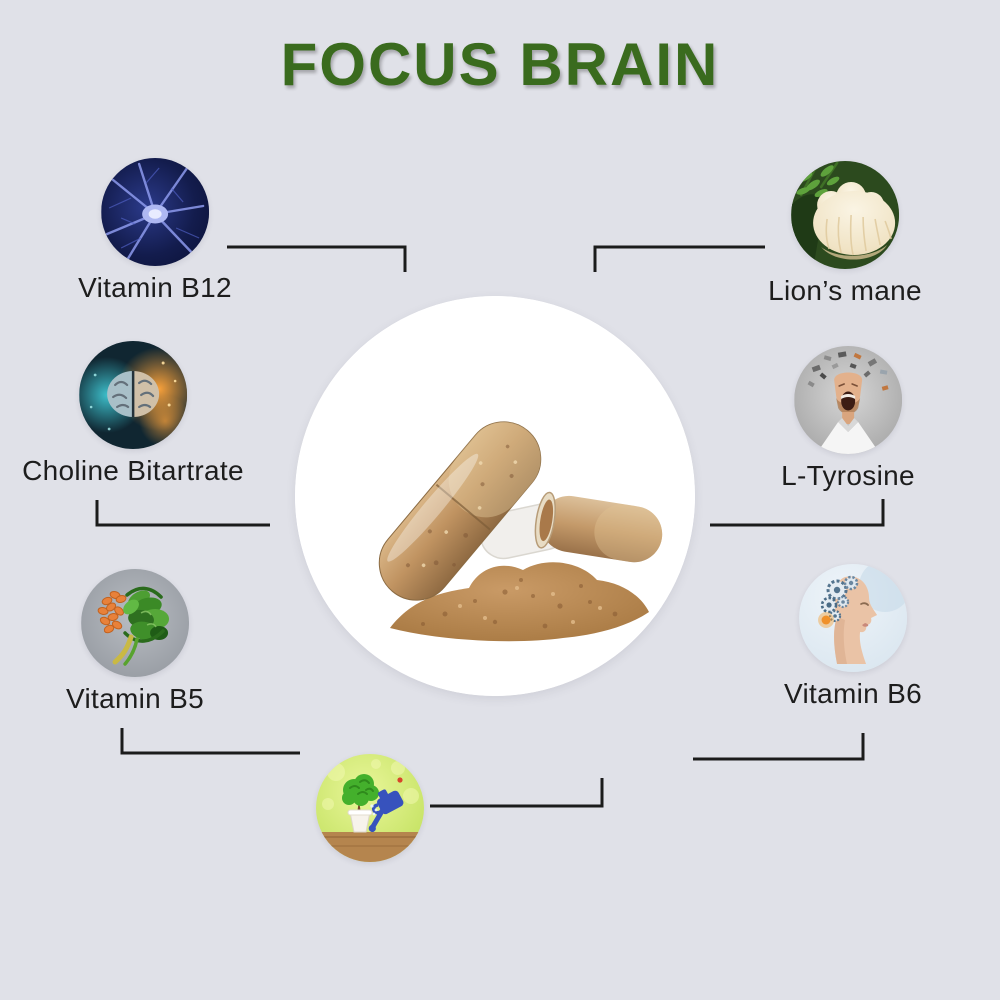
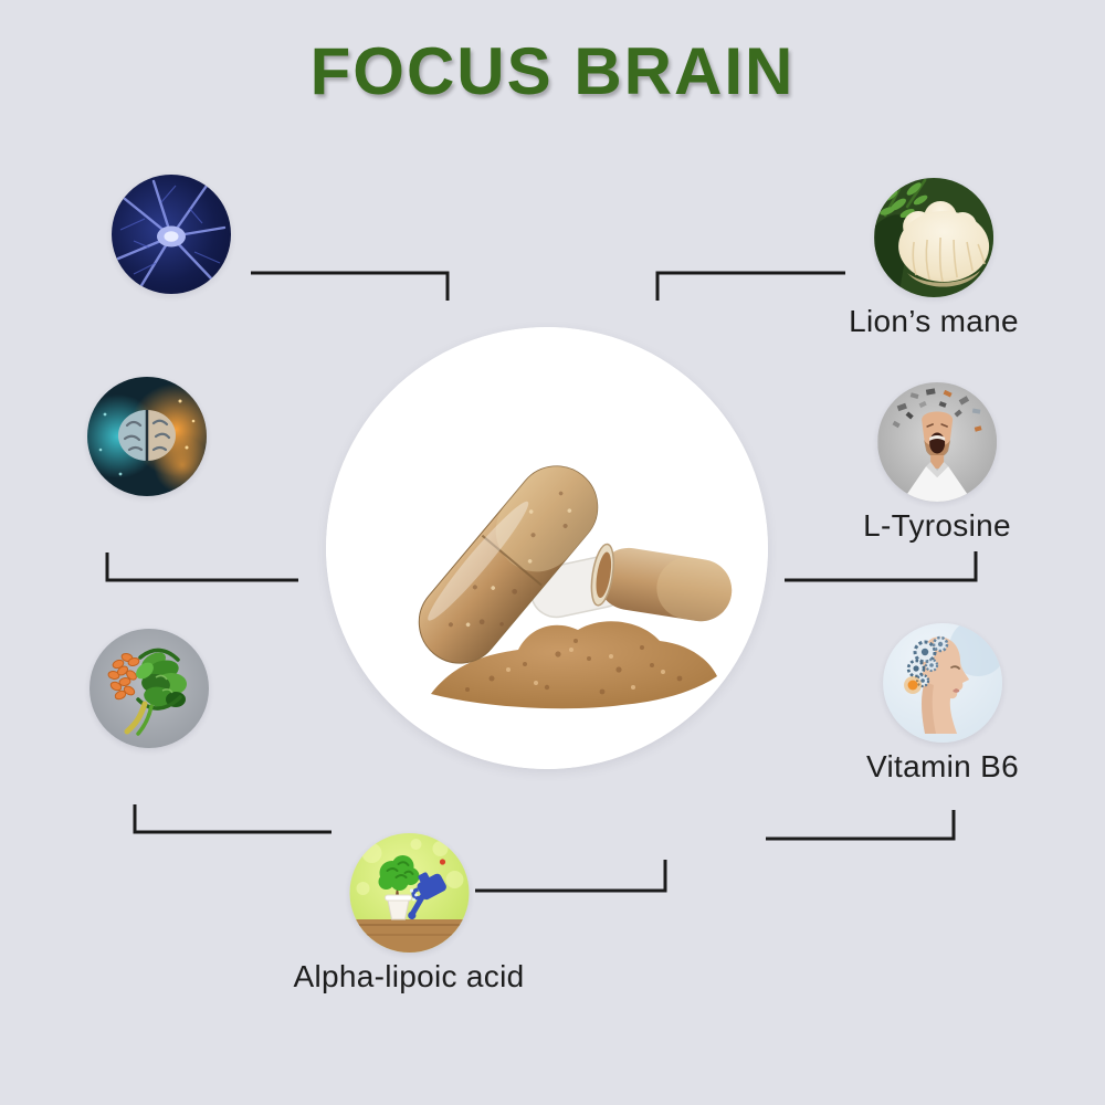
  FOCUS BRAIN
- Vitamin B12
  Lion’s mane
- Choline Bitartrate
  L-Tyrosine
- Vitamin B5
  Vitamin B6
+ Alpha-lipoic acid
